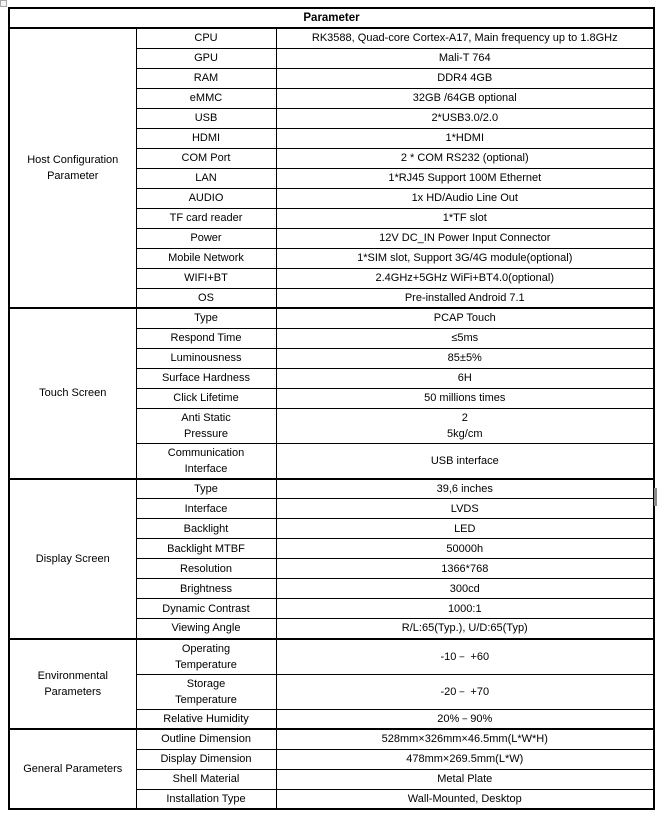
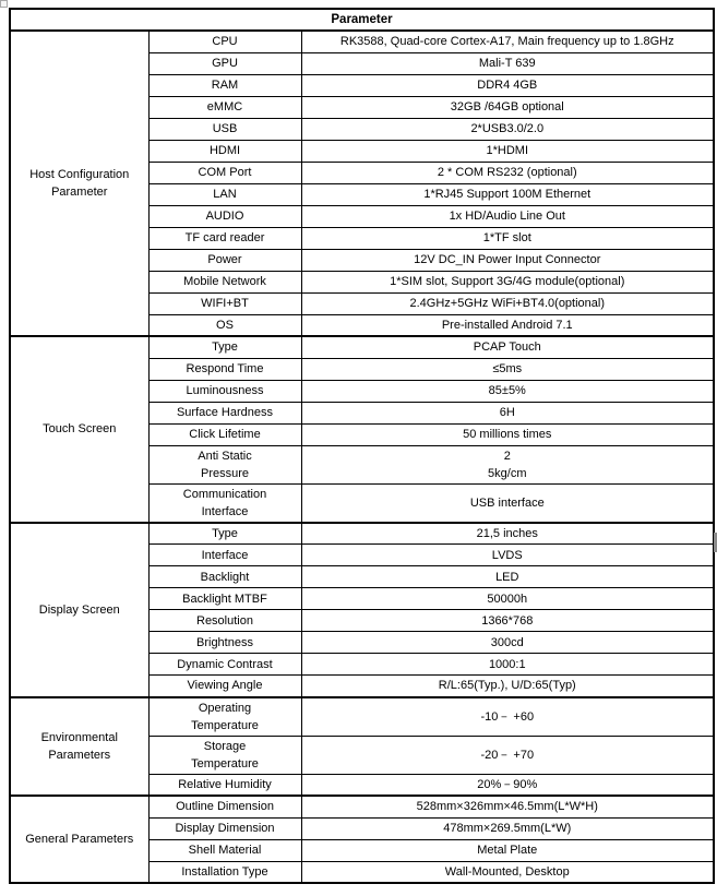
  Parameter
  Host ConfigurationParameter	CPU	RK3588, Quad-core Cortex-A17, Main frequency up to 1.8GHz
- GPU	Mali-T 764
+ GPU	Mali-T 639
  RAM	DDR4 4GB
  eMMC	32GB /64GB optional
  USB	2*USB3.0/2.0
  HDMI	1*HDMI
  COM Port	2 * COM RS232 (optional)
  LAN	1*RJ45 Support 100M Ethernet
  AUDIO	1x HD/Audio Line Out
  TF card reader	1*TF slot
  Power	12V DC_IN Power Input Connector
  Mobile Network	1*SIM slot, Support 3G/4G module(optional)
  WIFI+BT	2.4GHz+5GHz WiFi+BT4.0(optional)
  OS	Pre-installed Android 7.1
  Touch Screen	Type	PCAP Touch
  Respond Time	≤5ms
  Luminousness	85±5%
  Surface Hardness	6H
  Click Lifetime	50 millions times
  Anti StaticPressure	25kg/cm
  CommunicationInterface	USB interface
- Display Screen	Type	39,6 inches
+ Display Screen	Type	21,5 inches
  Interface	LVDS
  Backlight	LED
  Backlight MTBF	50000h
  Resolution	1366*768
  Brightness	300cd
  Dynamic Contrast	1000:1
  Viewing Angle	R/L:65(Typ.), U/D:65(Typ)
  EnvironmentalParameters	OperatingTemperature	-10－ +60
  StorageTemperature	-20－ +70
  Relative Humidity	20%－90%
  General Parameters	Outline Dimension	528mm×326mm×46.5mm(L*W*H)
  Display Dimension	478mm×269.5mm(L*W)
  Shell Material	Metal Plate
  Installation Type	Wall-Mounted, Desktop
